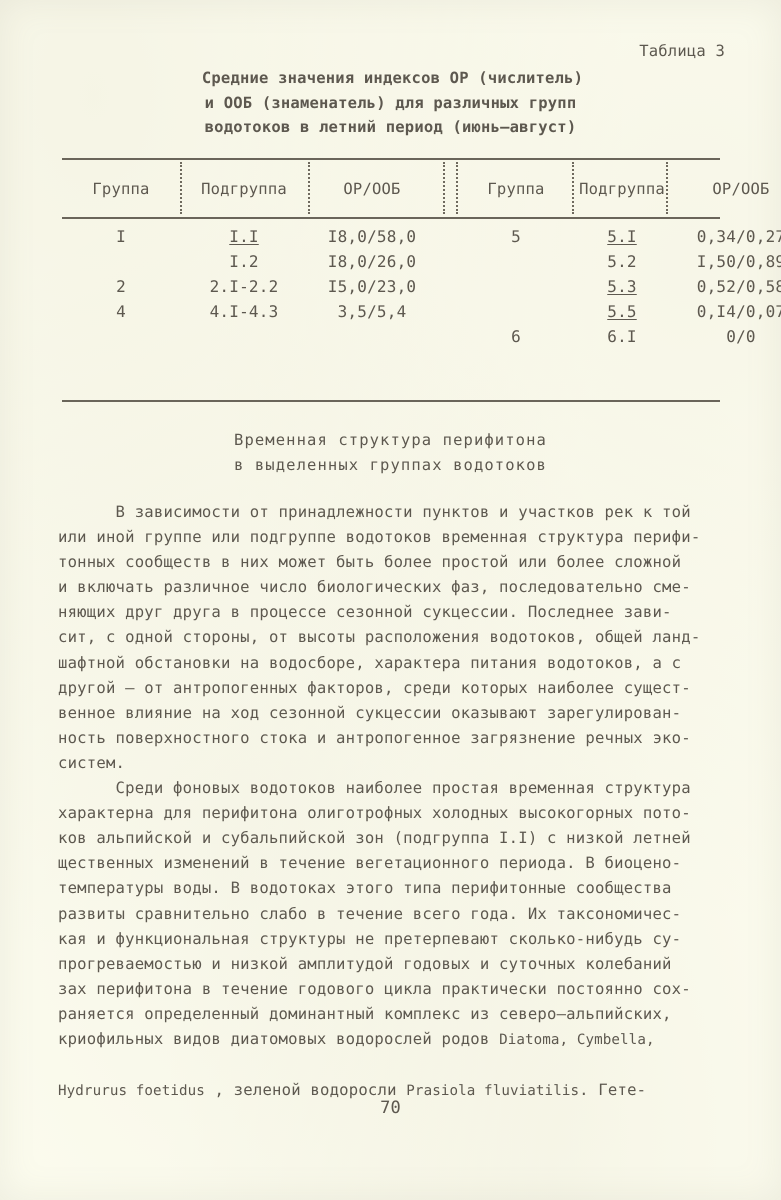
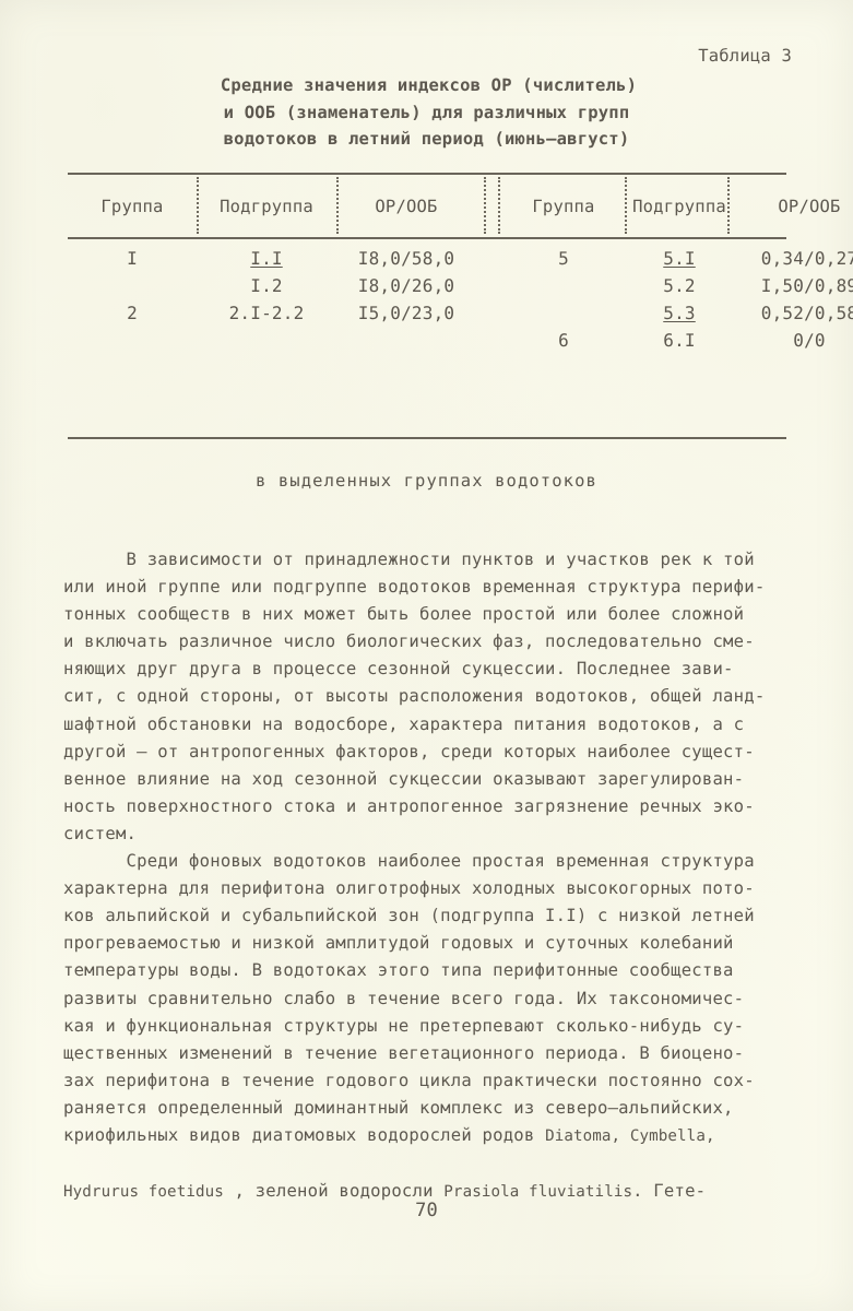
  Таблица 3
  Средние значения индексов ОР (числитель)
  и ООБ (знаменатель) для различных групп
  водотоков в летний период (июнь–август)
  Группа
  Подгруппа
  ОР/ООБ
  Группа
  Подгруппа
  ОР/ООБ
  I
  I.I
  I8,0/58,0
  5
  5.I
  0,34/0,27
  I.2
  I8,0/26,0
  5.2
  I,50/0,89
  2
  2.I-2.2
  I5,0/23,0
  5.3
  0,52/0,58
- 4
- 4.I-4.3
- 3,5/5,4
- 5.5
- 0,I4/0,07
  6
  6.I
  0/0
- Временная структура перифитона
  в выделенных группах водотоков
  В зависимости от принадлежности пунктов и участков рек к той
  или иной группе или подгруппе водотоков временная структура перифи-
  тонных сообществ в них может быть более простой или более сложной
  и включать различное число биологических фаз, последовательно сме-
  няющих друг друга в процессе сезонной сукцессии. Последнее зави-
  сит, с одной стороны, от высоты расположения водотоков, общей ланд-
  шафтной обстановки на водосборе, характера питания водотоков, а с
  другой – от антропогенных факторов, среди которых наиболее сущест-
  венное влияние на ход сезонной сукцессии оказывают зарегулирован-
  ность поверхностного стока и антропогенное загрязнение речных эко-
  систем.
  Среди фоновых водотоков наиболее простая временная структура
  характерна для перифитона олиготрофных холодных высокогорных пото-
  ков альпийской и субальпийской зон (подгруппа I.I) с низкой летней
- щественных изменений в течение вегетационного периода. В биоцено-
+ прогреваемостью и низкой амплитудой годовых и суточных колебаний
  температуры воды. В водотоках этого типа перифитонные сообщества
  развиты сравнительно слабо в течение всего года. Их таксономичес-
  кая и функциональная структуры не претерпевают сколько-нибудь су-
- прогреваемостью и низкой амплитудой годовых и суточных колебаний
+ щественных изменений в течение вегетационного периода. В биоцено-
  зах перифитона в течение годового цикла практически постоянно сох-
  раняется определенный доминантный комплекс из северо–альпийских,
  криофильных видов диатомовых водорослей родов Diatoma, Cymbella,
  Hydrurus foetidus , зеленой водоросли Prasiola fluviatilis. Гете-
  70
